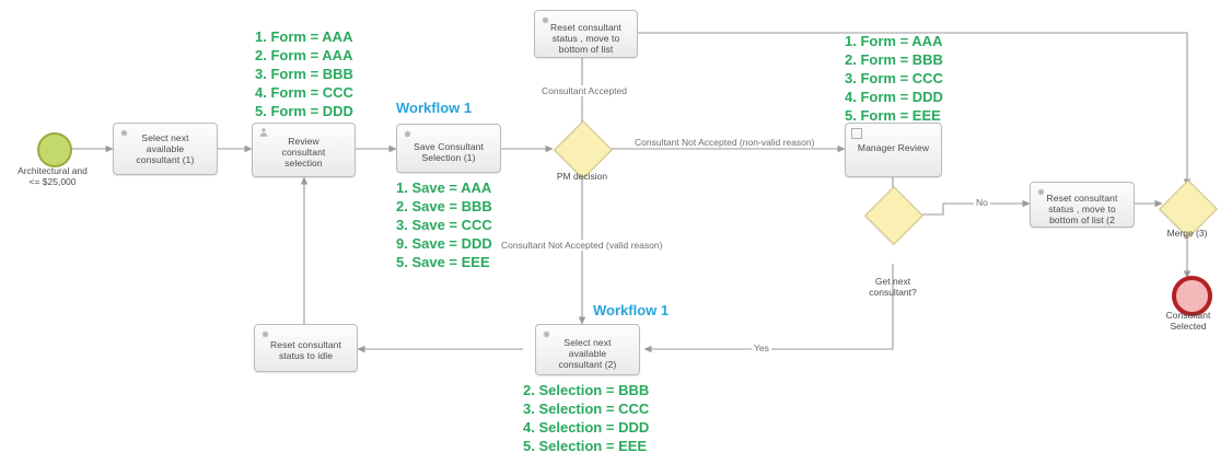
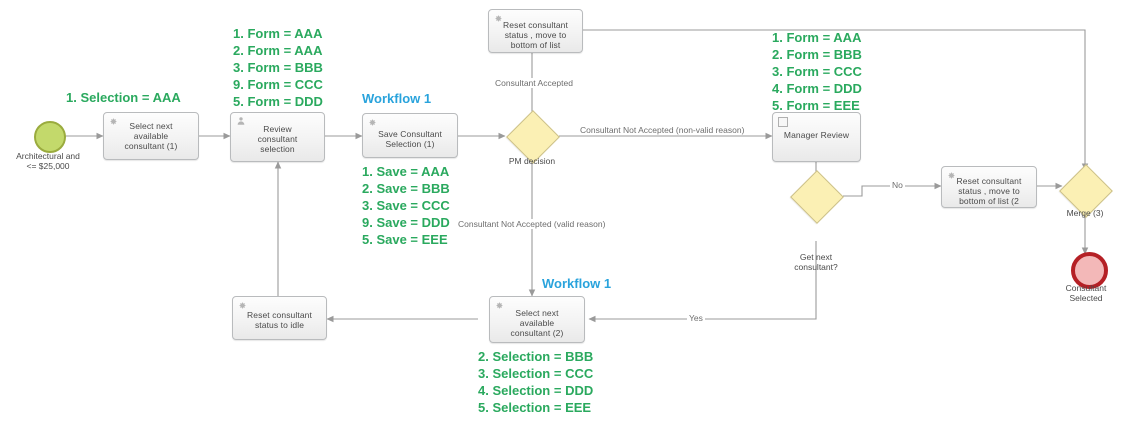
  Architectural and
  <= $25,000
  Select next
  available
  consultant (1)
  Review
  consultant
  selection
  Save Consultant
  Selection (1)
  Reset consultant
  status , move to
  bottom of list
  Manager Review
  Reset consultant
  status , move to
  bottom of list (2
  Reset consultant
  status to idle
  Select next
  available
  consultant (2)
  PM decision
  Get next
  consultant?
  Merge (3)
  Consultant
  Selected
  Consultant Accepted
  Consultant Not Accepted (non-valid reason)
  Consultant Not Accepted (valid reason)
  No
  Yes
  Workflow 1
  Workflow 1
+ 1. Selection = AAA
  1. Form = AAA
  2. Form = AAA
  3. Form = BBB
- 4. Form = CCC
+ 9. Form = CCC
  5. Form = DDD
  1. Save = AAA
  2. Save = BBB
  3. Save = CCC
  9. Save = DDD
  5. Save = EEE
  1. Form = AAA
  2. Form = BBB
  3. Form = CCC
  4. Form = DDD
  5. Form = EEE
  2. Selection = BBB
  3. Selection = CCC
  4. Selection = DDD
  5. Selection = EEE
